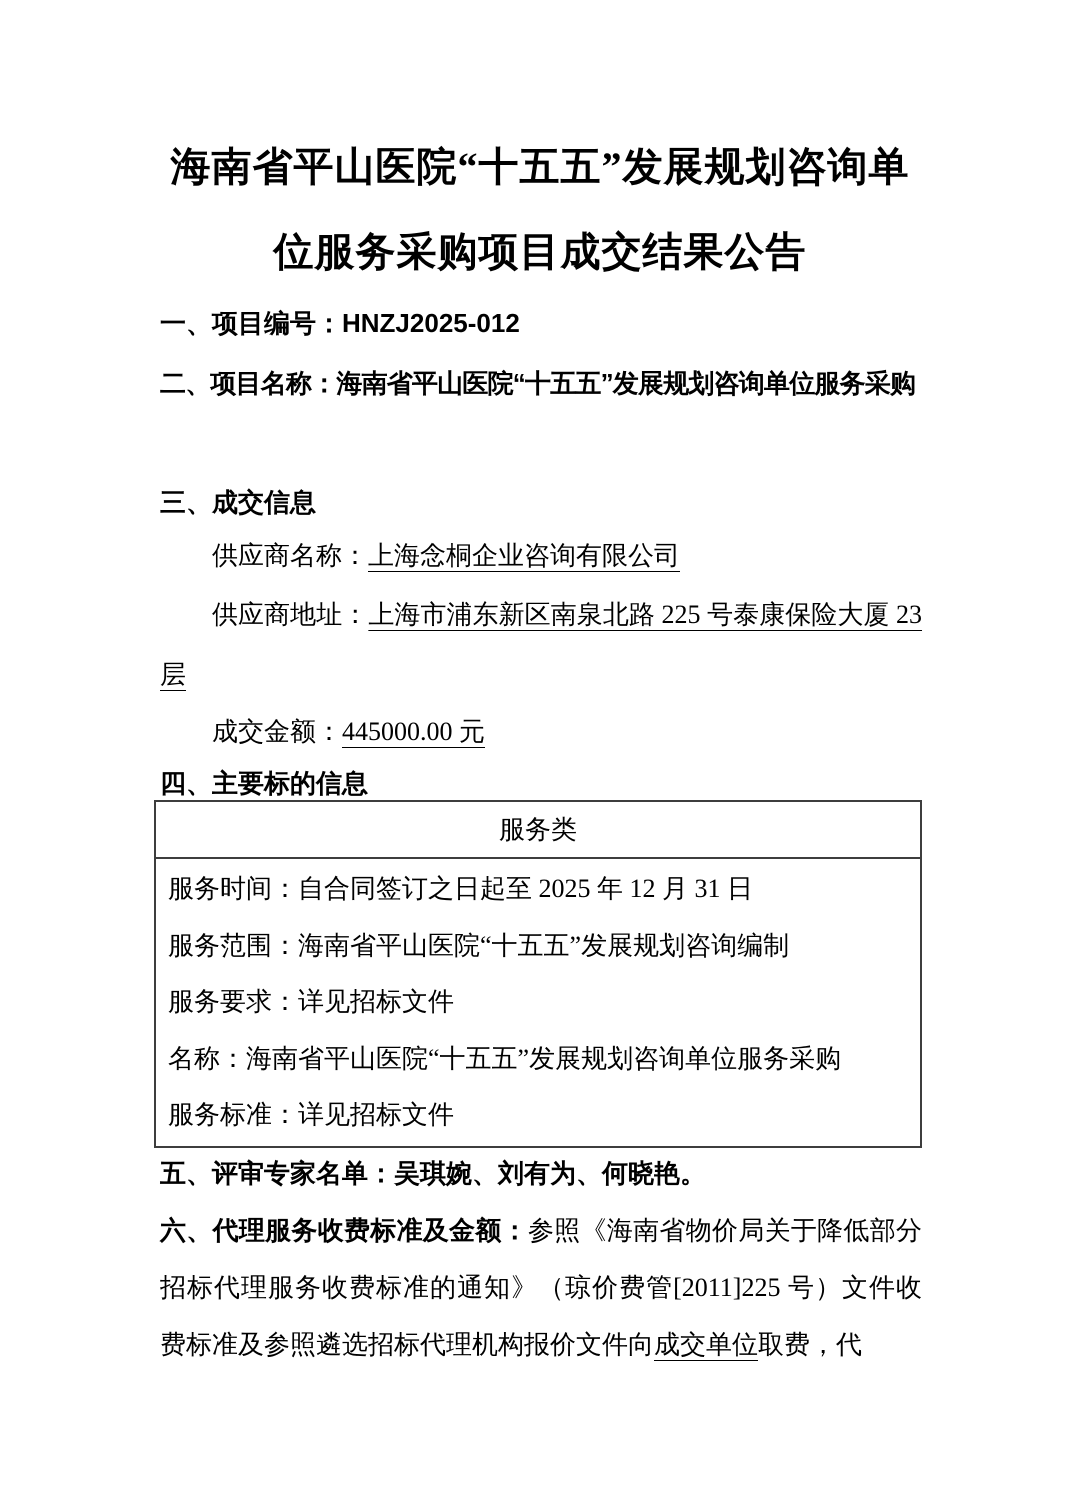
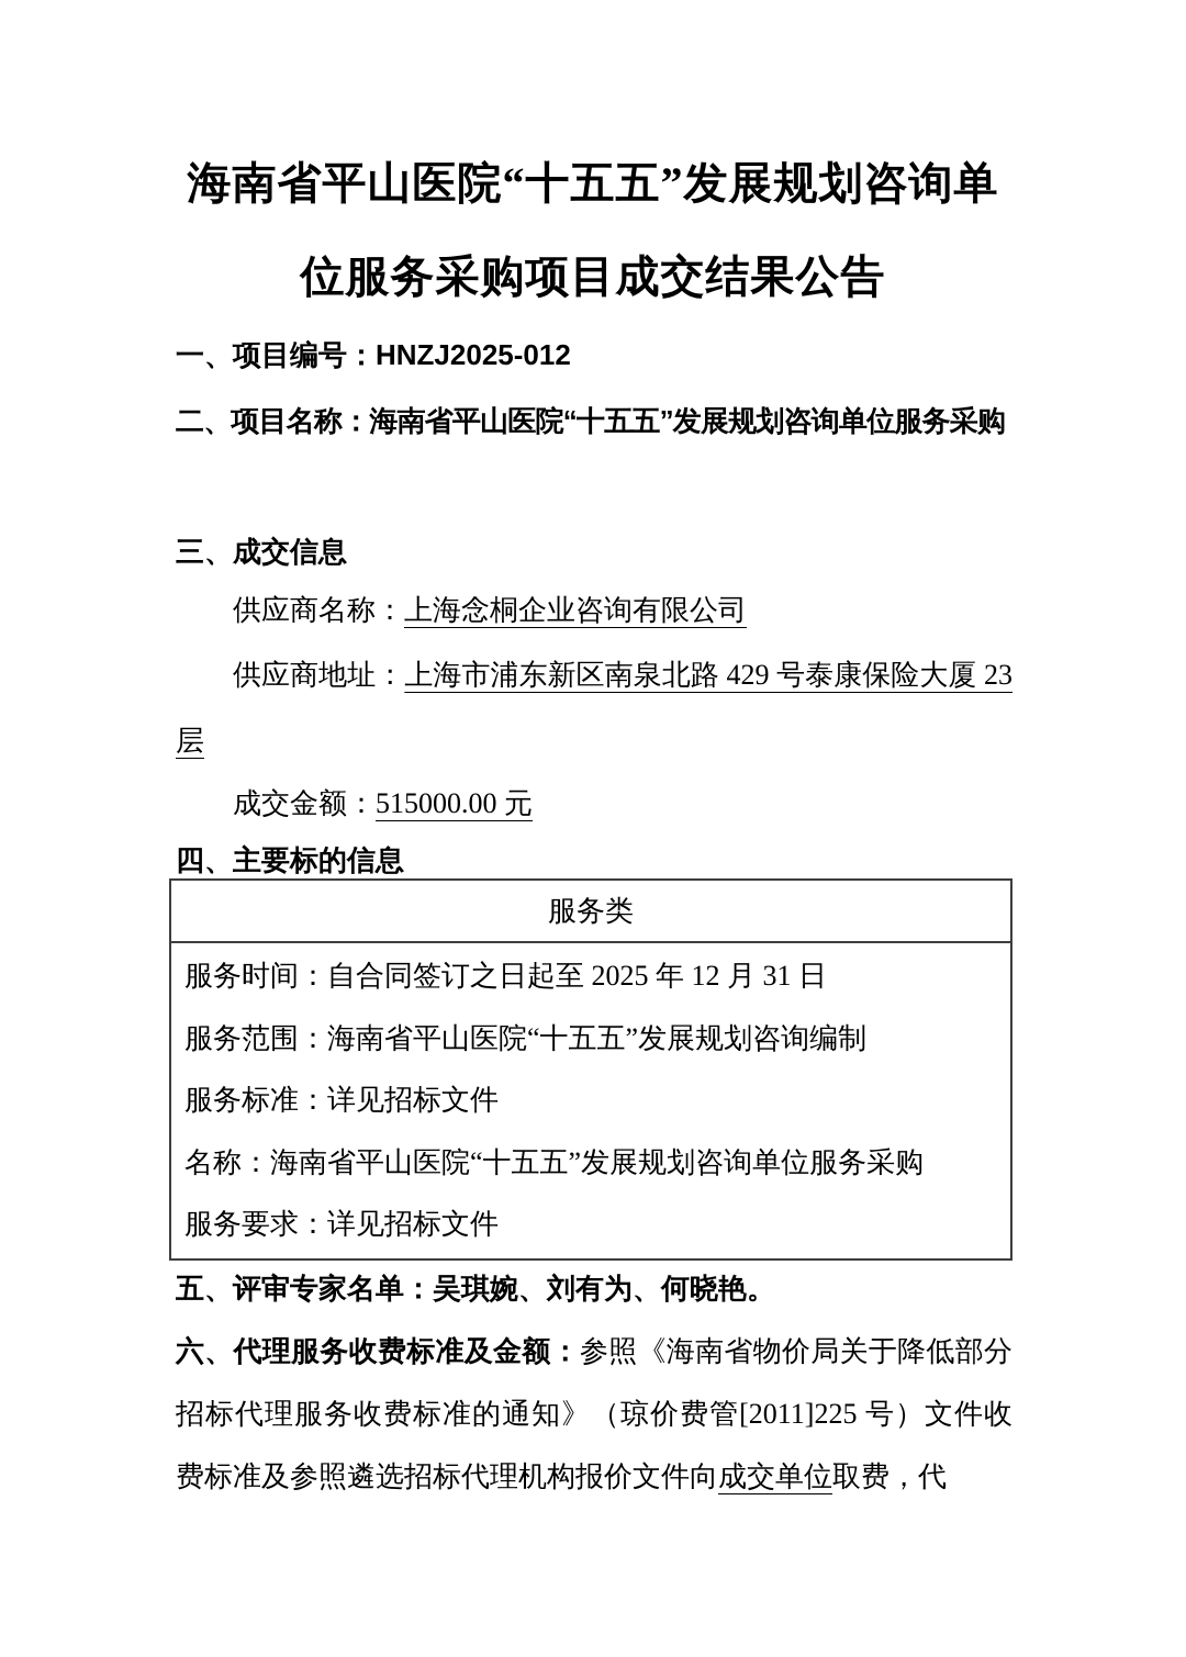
  海南省平山医院“十五五”发展规划咨询单
  位服务采购项目成交结果公告
  一、项目编号：HNZJ2025-012
  二、项目名称：海南省平山医院“十五五”发展规划咨询单位服务采购
  三、成交信息
  供应商名称：上海念桐企业咨询有限公司
- 供应商地址：上海市浦东新区南泉北路 225 号泰康保险大厦 23 层
+ 供应商地址：上海市浦东新区南泉北路 429 号泰康保险大厦 23 层
- 成交金额：445000.00 元
+ 成交金额：515000.00 元
  四、主要标的信息
  服务类
  服务时间：自合同签订之日起至 2025 年 12 月 31 日
  服务范围：海南省平山医院“十五五”发展规划咨询编制
- 服务要求：详见招标文件
+ 服务标准：详见招标文件
  名称：海南省平山医院“十五五”发展规划咨询单位服务采购
- 服务标准：详见招标文件
+ 服务要求：详见招标文件
  五、评审专家名单：吴琪婉、刘有为、何晓艳。
  六、代理服务收费标准及金额：参照《海南省物价局关于降低部分招标代理服务收费标准的通知》（琼价费管[2011]225 号）文件收费标准及参照遴选招标代理机构报价文件向成交单位取费，代
